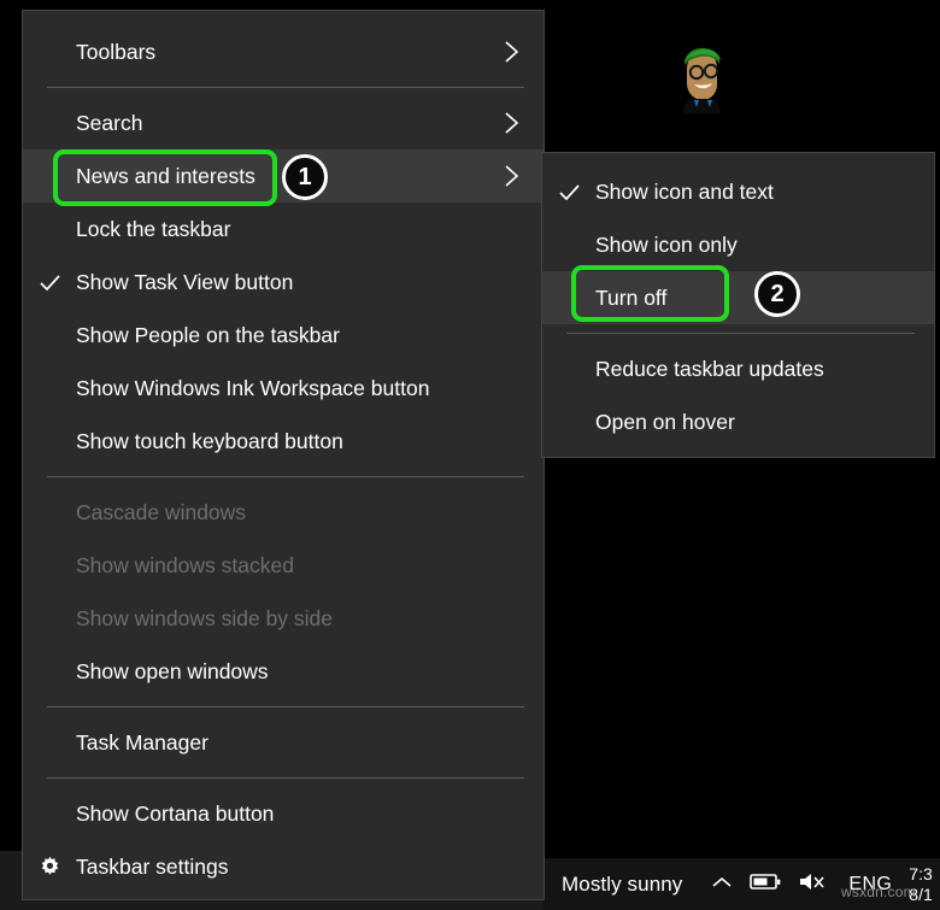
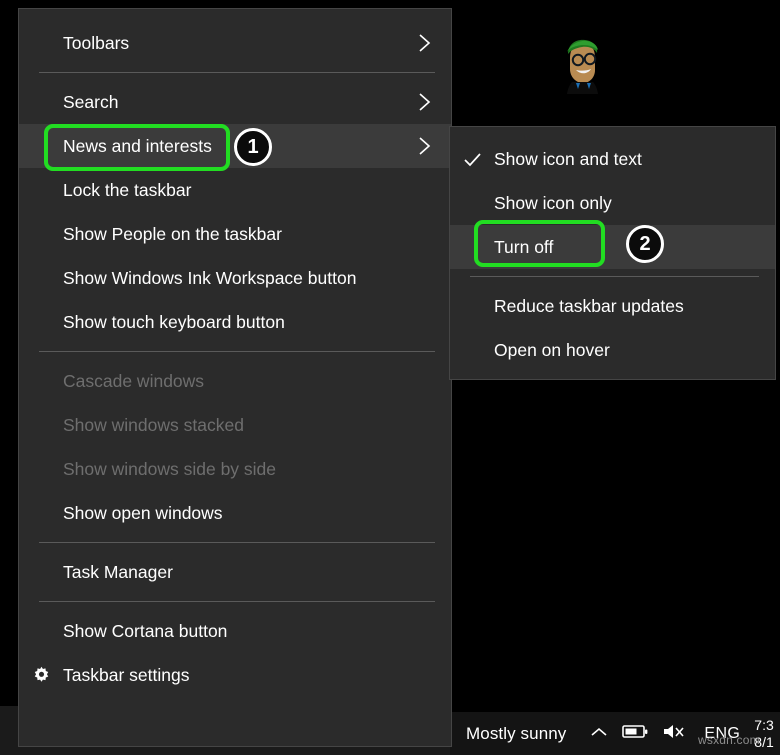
  Mostly sunny
  ENG
  7:3
  8/1
  wsxdn.com
  Toolbars
  Search
  News and interests
  Lock the taskbar
- Show Task View button
  Show People on the taskbar
  Show Windows Ink Workspace button
  Show touch keyboard button
  Cascade windows
  Show windows stacked
  Show windows side by side
  Show open windows
  Task Manager
  Show Cortana button
  Taskbar settings
  Show icon and text
  Show icon only
  Turn off
  Reduce taskbar updates
  Open on hover
  1
  2
